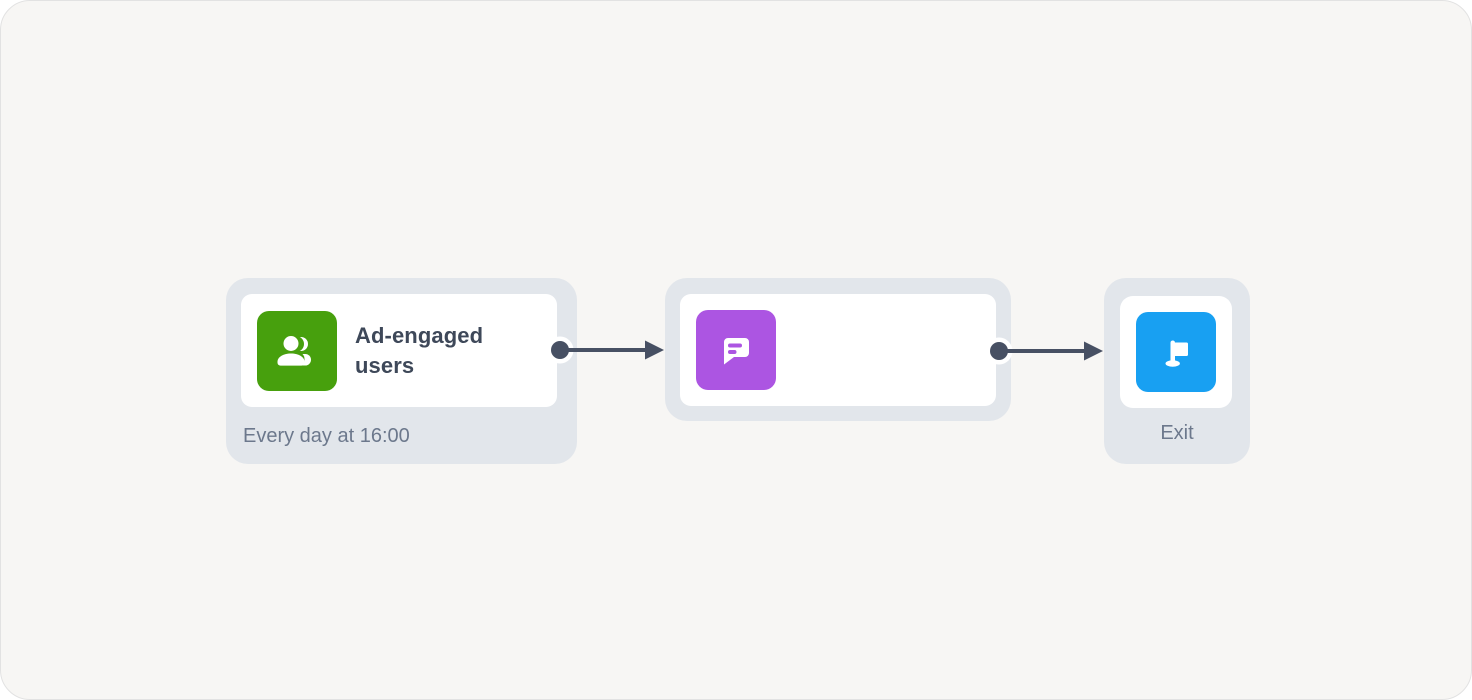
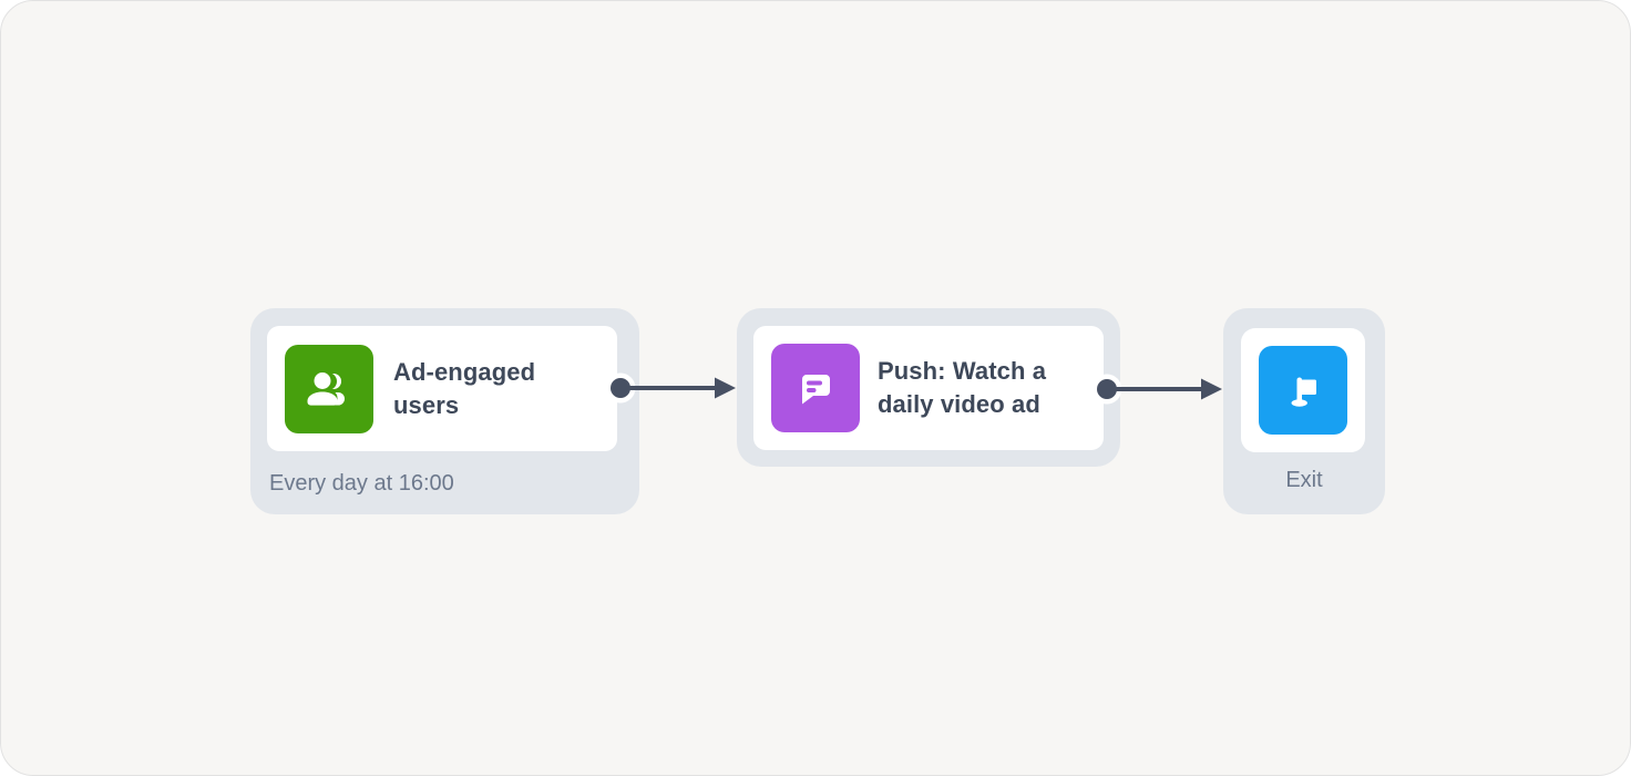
  Ad-engaged users
  Every day at 16:00
+ Push: Watch a daily video ad
  Exit
